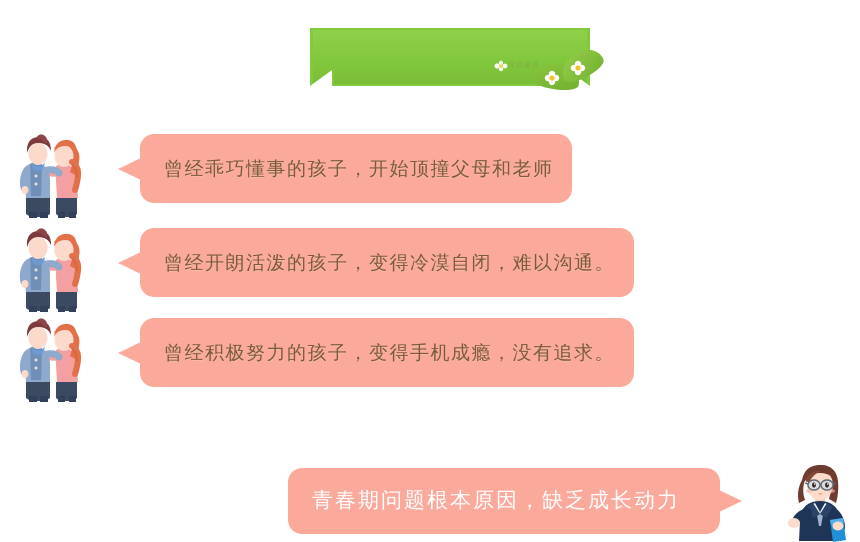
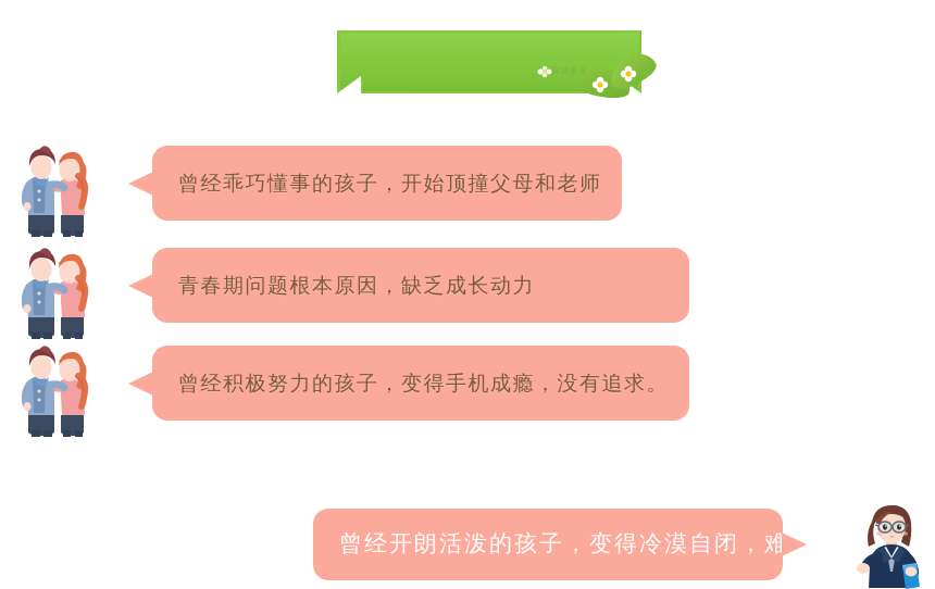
  深圳爱育
  曾经乖巧懂事的孩子，开始顶撞父母和老师
- 曾经开朗活泼的孩子，变得冷漠自闭，难以沟通。
+ 青春期问题根本原因，缺乏成长动力
  曾经积极努力的孩子，变得手机成瘾，没有追求。
- 青春期问题根本原因，缺乏成长动力
+ 曾经开朗活泼的孩子，变得冷漠自闭，难以沟通。
